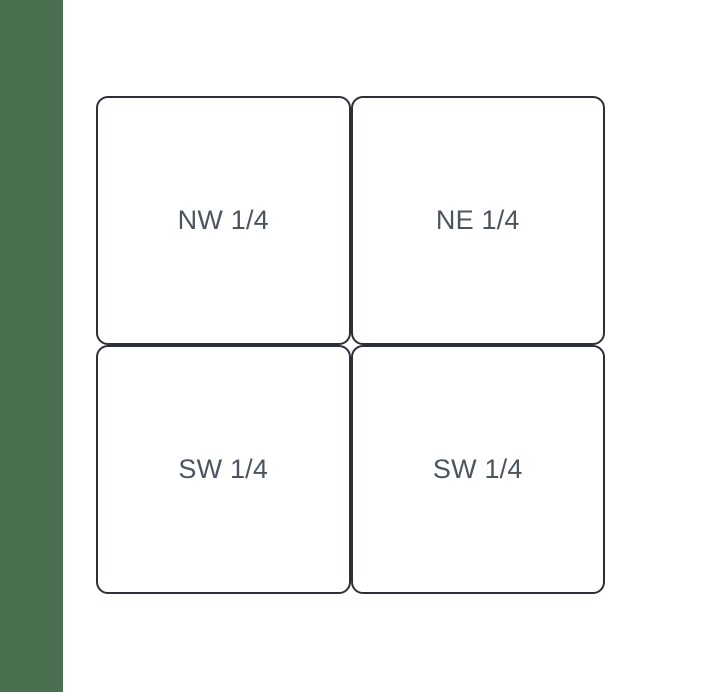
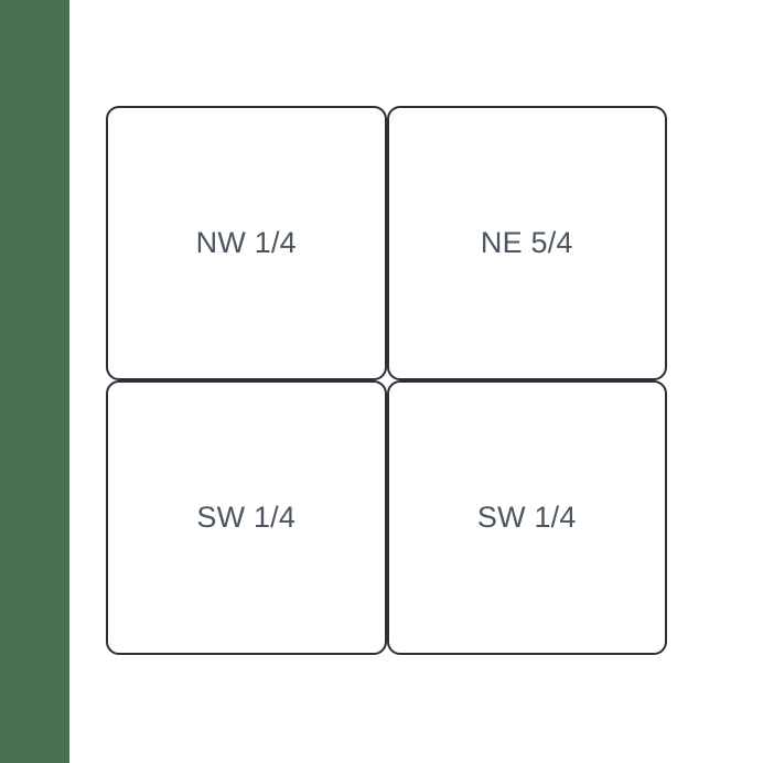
  NW 1/4
- NE 1/4
+ NE 5/4
  SW 1/4
  SW 1/4
